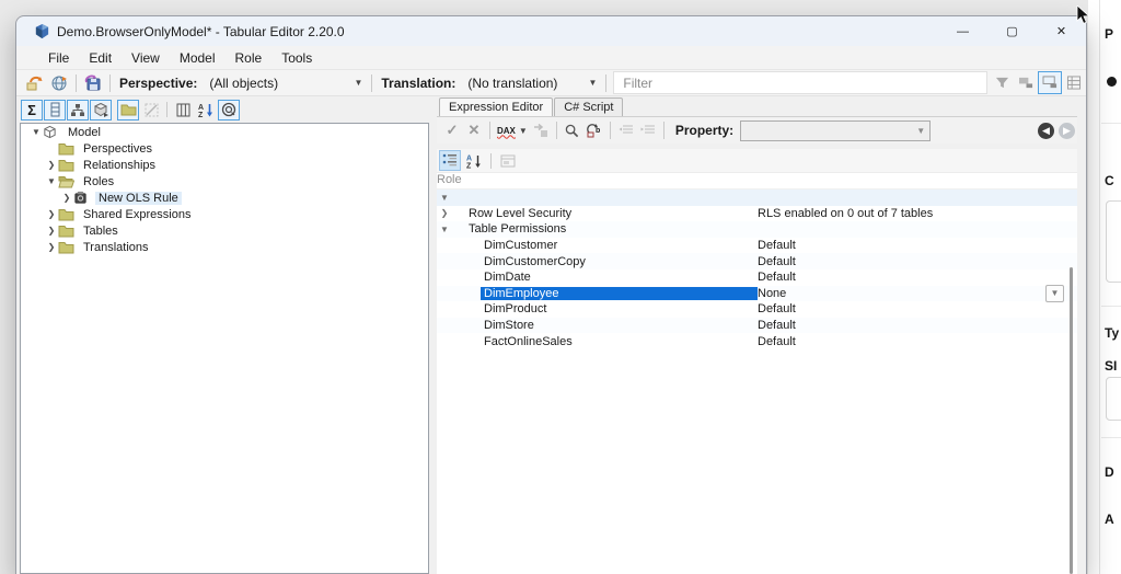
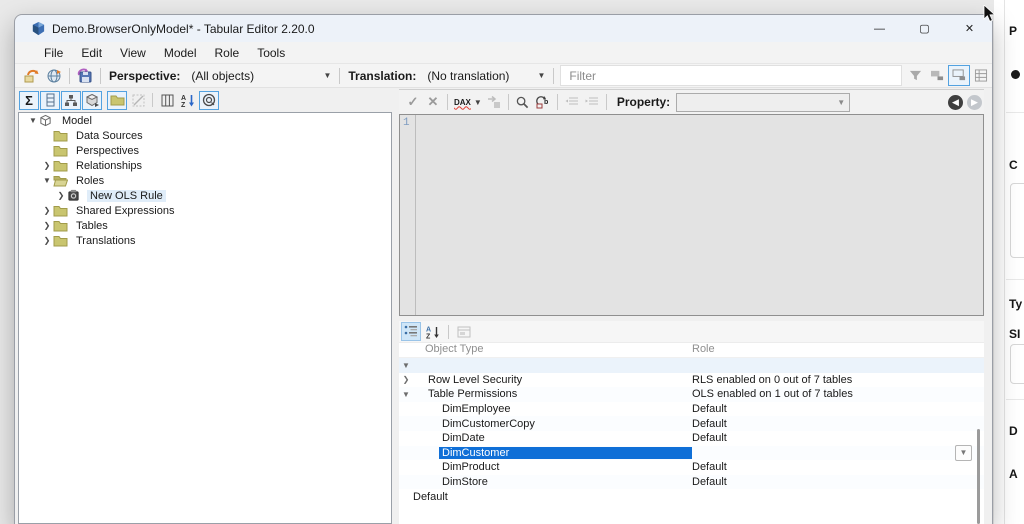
  P
  C
  Ty
  SI
  D
  A
  Demo.BrowserOnlyModel* - Tabular Editor 2.20.0
  —
  ▢
  ✕
  File
  Edit
  View
  Model
  Role
  Tools
  Perspective:
  (All objects)
  ▼
  Translation:
  (No translation)
  ▼
  Filter
  Σ
  ▼
  Model
+ Data Sources
  Perspectives
  ❯
  Relationships
  ▼
  Roles
  ❯
  New OLS Rule
  ❯
  Shared Expressions
  ❯
  Tables
  ❯
  Translations
- Expression Editor
- C# Script
  ✓
  ✕
  DAX
  ▼
  Property:
  ▼
  ◀
  ▶
+ 1
+ Object Type
  Role
  ▼
  ❯
  Row Level Security
  RLS enabled on 0 out of 7 tables
  ▼
  Table Permissions
+ OLS enabled on 1 out of 7 tables
- DimCustomer
+ DimEmployee
  Default
  DimCustomerCopy
  Default
  DimDate
  Default
- DimEmployee
+ DimCustomer
- None
  ▼
  DimProduct
  Default
  DimStore
  Default
- FactOnlineSales
  Default
